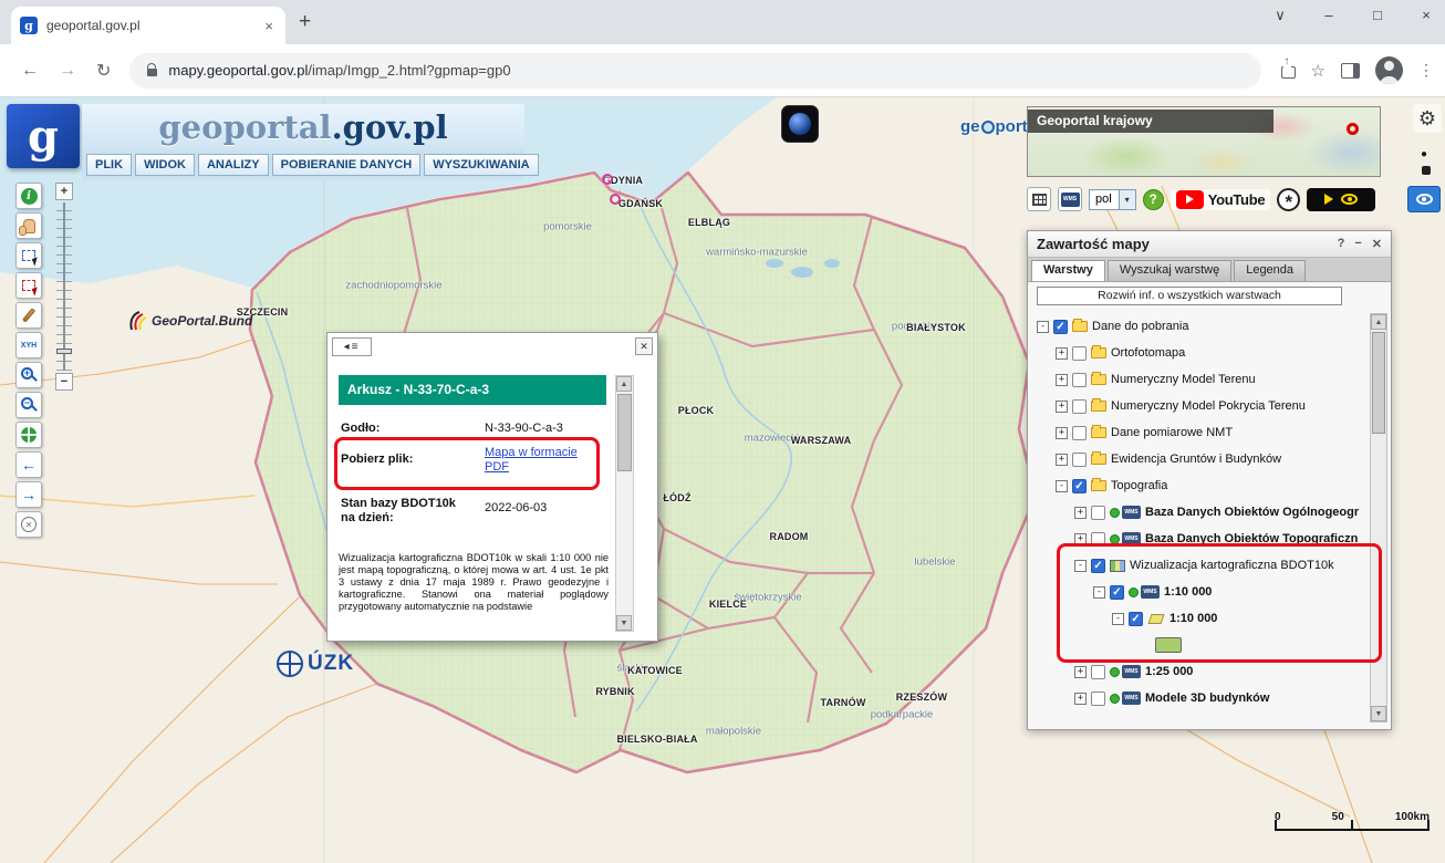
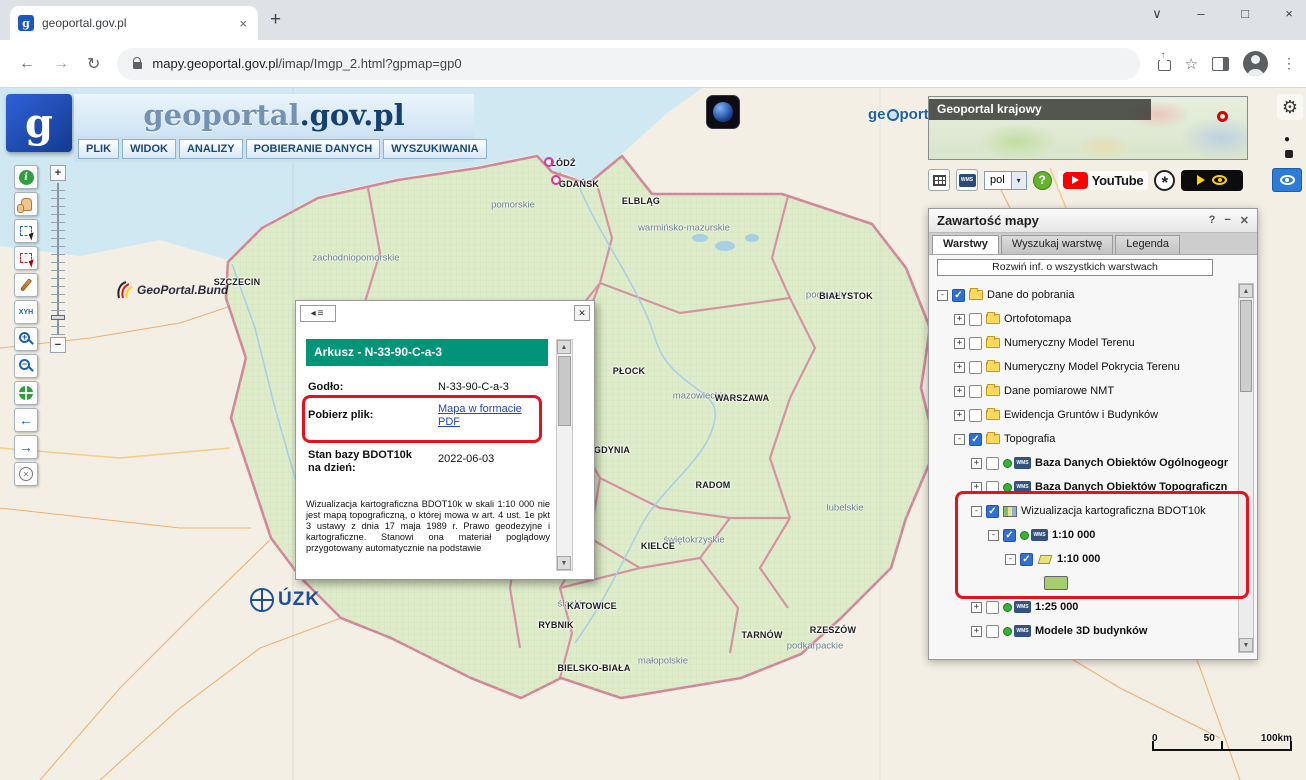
  g
  geoportal.gov.pl
  ×
  +
  ∨
  –
  □
  ×
  ←
  →
  ↻
  mapy.geoportal.gov.pl
  /imap/Imgp_2.html?gpmap=gp0
  ☆
  ⋮
  pomorskie
  zachodniopomorskie
  warmińsko-mazurskie
  podlaskie
  mazowieckie
  lubelskie
  świętokrzyskie
  małopolskie
  podkarpackie
  śląskie
- GDYNIA
+ ŁÓDŹ
  GDAŃSK
  ELBLĄG
  SZCZECIN
  BIAŁYSTOK
  PŁOCK
  WARSZAWA
- ŁÓDŹ
+ GDYNIA
  RADOM
  KIELCE
  TARNÓW
  RZESZÓW
  KATOWICE
  RYBNIK
  BIELSKO-BIAŁA
  g
  geoportal
  .gov.pl
  PLIK
  WIDOK
  ANALIZY
  POBIERANIE DANYCH
  WYSZUKIWANIA
  i
  +
  −
  ←
  →
  ✕
  +
  −
  GeoPortal.Bund
  ÚZK
  ge
  Geoportal krajowy
  pol
  ▾
  ?
  YouTube
  *
  ⚙
  ●
  Zawartość mapy
  ?
  −
  ✕
  Warstwy
  Wyszukaj warstwę
  Legenda
  Rozwiń inf. o wszystkich warstwach
  -
  ✓
  Dane do pobrania
  +
  Ortofotomapa
  +
  Numeryczny Model Terenu
  +
  Numeryczny Model Pokrycia Terenu
  +
  Dane pomiarowe NMT
  +
  Ewidencja Gruntów i Budynków
  -
  ✓
  Topografia
  +
  Baza Danych Obiektów Ogólnogeogr
  +
  Baza Danych Obiektów Topograficzn
  -
  ✓
  Wizualizacja kartograficzna BDOT10k
  -
  ✓
  1:10 000
  -
  ✓
  1:10 000
  +
  1:25 000
  +
  Modele 3D budynków
  ◂≡
  ✕
- Arkusz - N-33-70-C-a-3
+ Arkusz - N-33-90-C-a-3
  Godło:
  N-33-90-C-a-3
  Pobierz plik:
  Mapa w formacie PDF
  Stan bazy BDOT10k na dzień:
  2022-06-03
  Wizualizacja kartograficzna BDOT10k w skali 1:10 000 nie jest mapą topograficzną, o której mowa w art. 4 ust. 1e pkt 3 ustawy z dnia 17 maja 1989 r. Prawo geodezyjne i kartograficzne. Stanowi ona materiał poglądowy przygotowany automatycznie na podstawie
  0
  50
  100km
